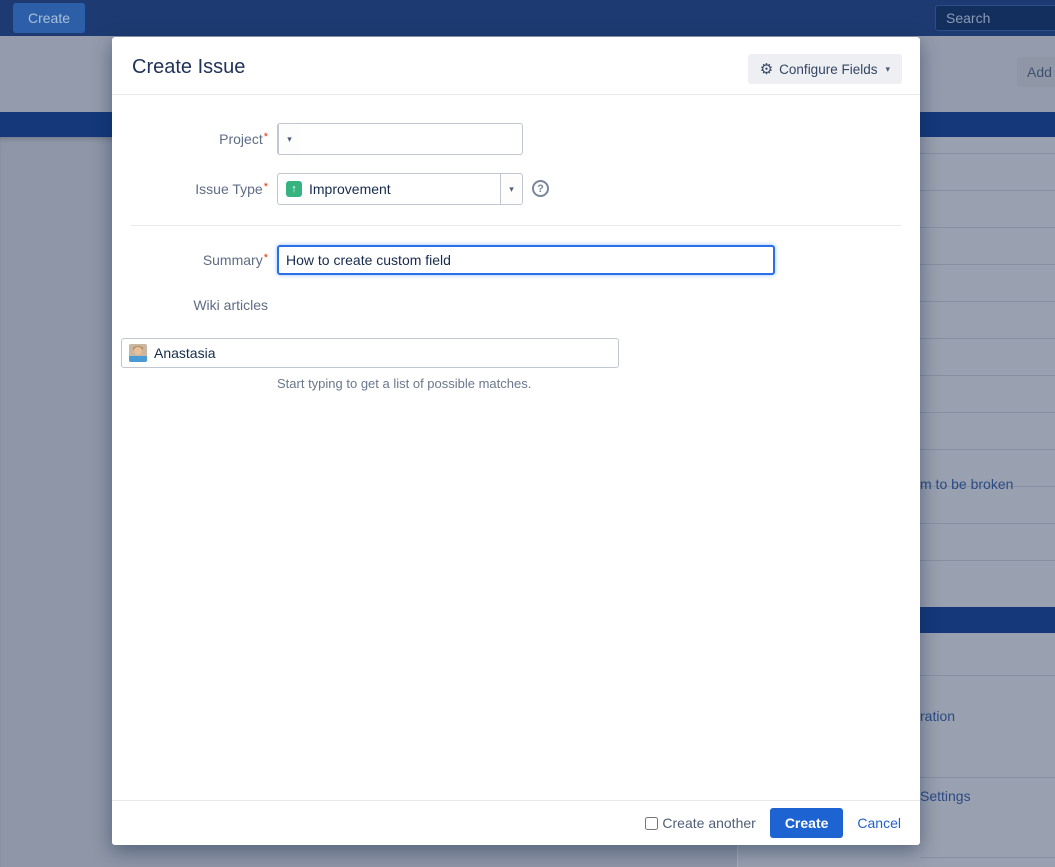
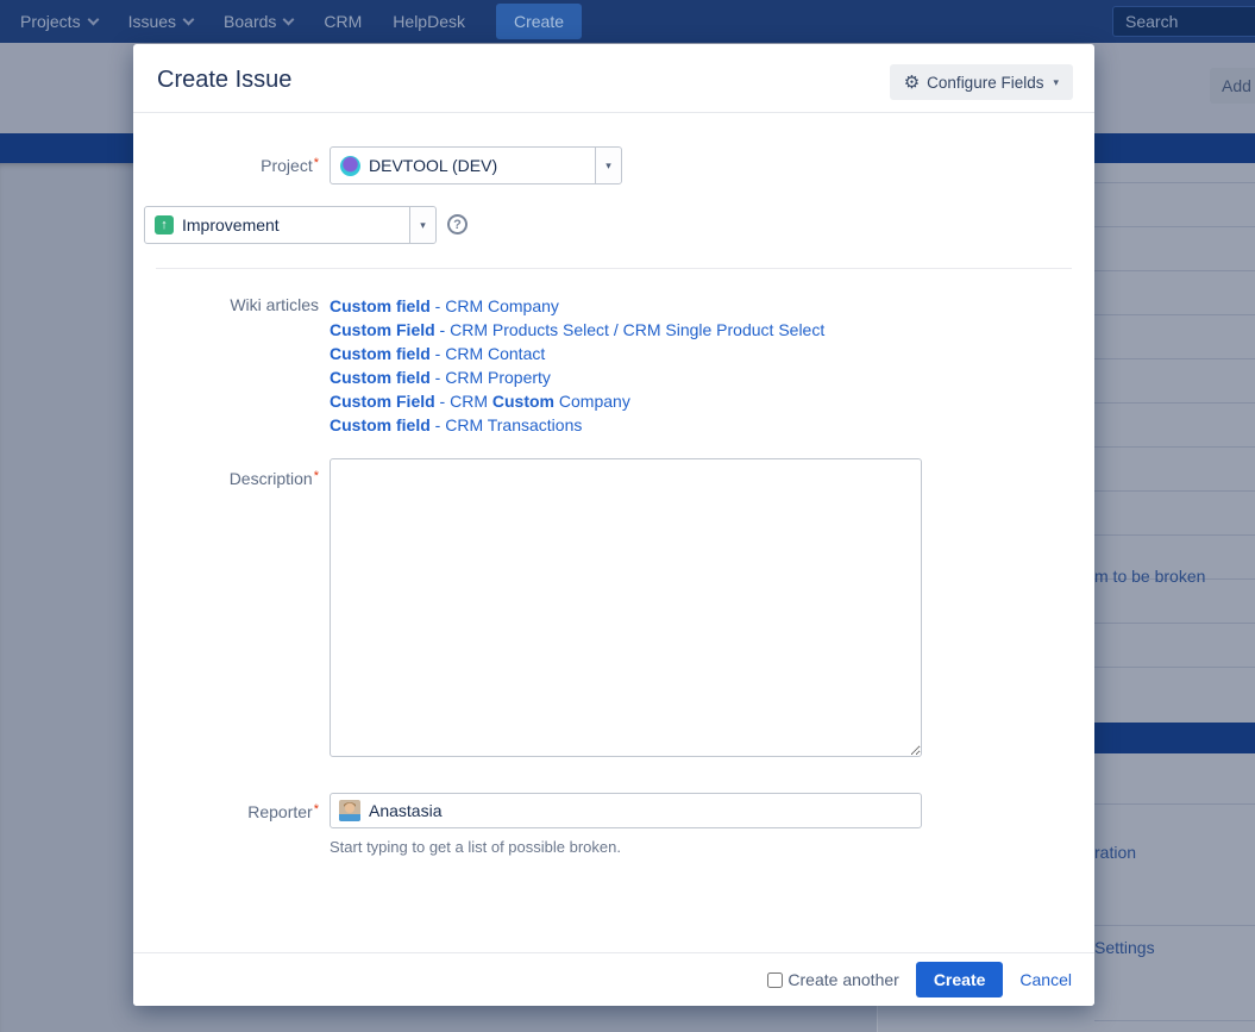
  Add
  m to be broken
  ration
  Settings
+ Projects
+ Issues
+ Boards
+ CRM
+ HelpDesk
  Create
  Search
  Create Issue
  ⚙
  Configure Fields
  ▾
  Project*
+ DEVTOOL (DEV)
  ▾
- Issue Type*
  ↑
  Improvement
  ▾
  ?
- Summary*
- How to create custom field
  Wiki articles
+ Custom field - CRM Company
+ Custom Field - CRM Products Select / CRM Single Product Select
+ Custom field - CRM Contact
+ Custom field - CRM Property
+ Custom Field - CRM Custom Company
+ Custom field - CRM Transactions
+ Description*
+ Reporter*
  Anastasia
- Start typing to get a list of possible matches.
+ Start typing to get a list of possible broken.
  Create another
  Create
  Cancel
